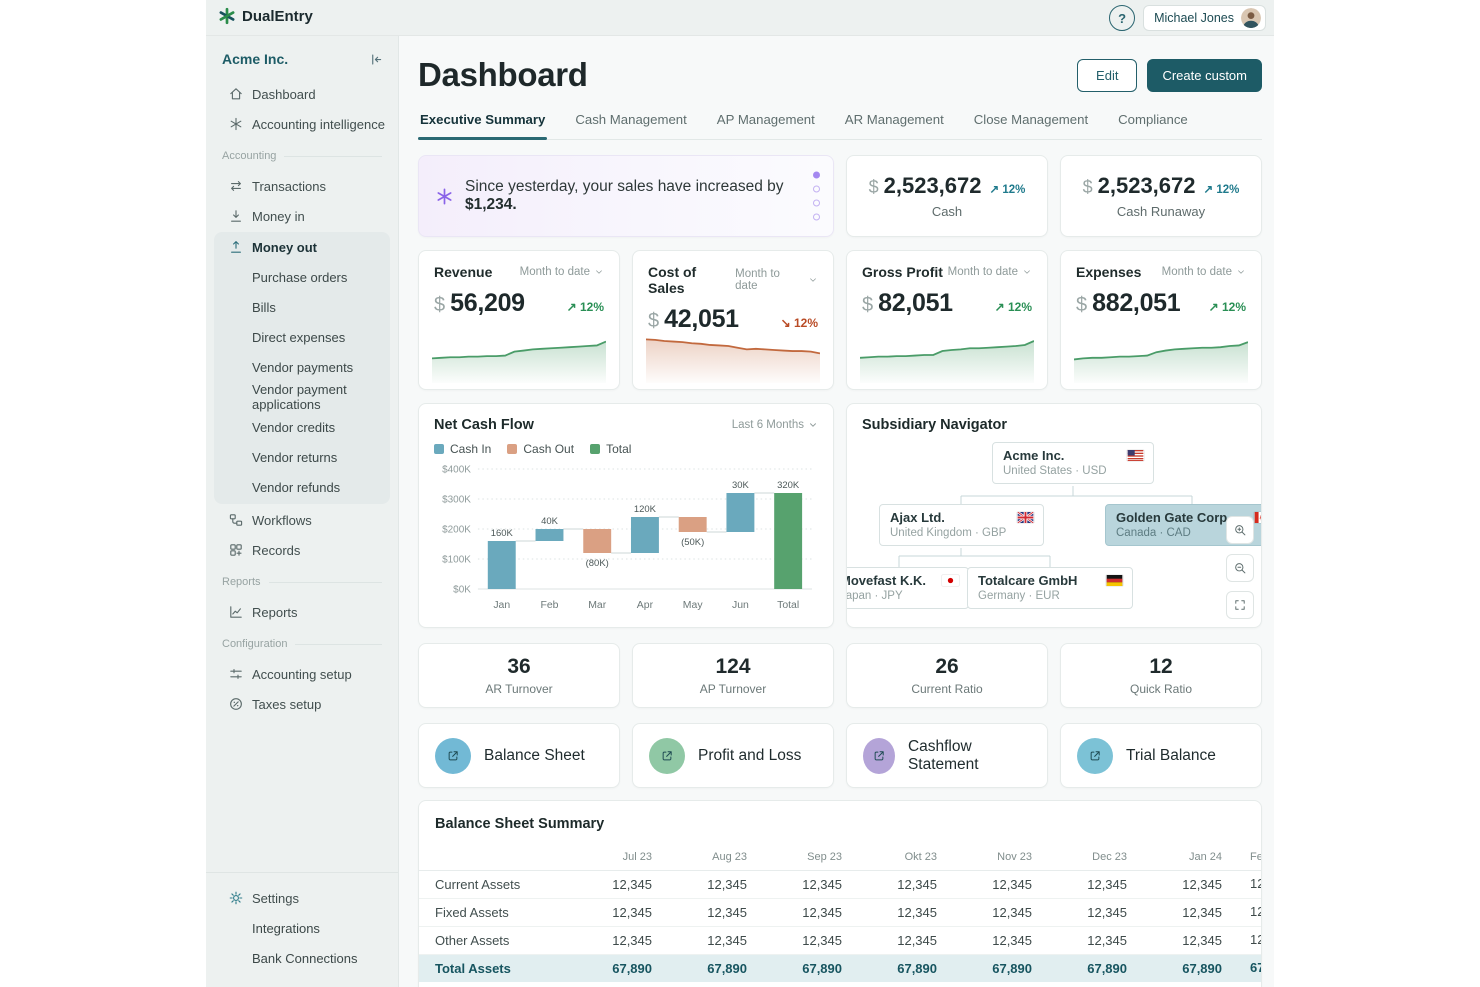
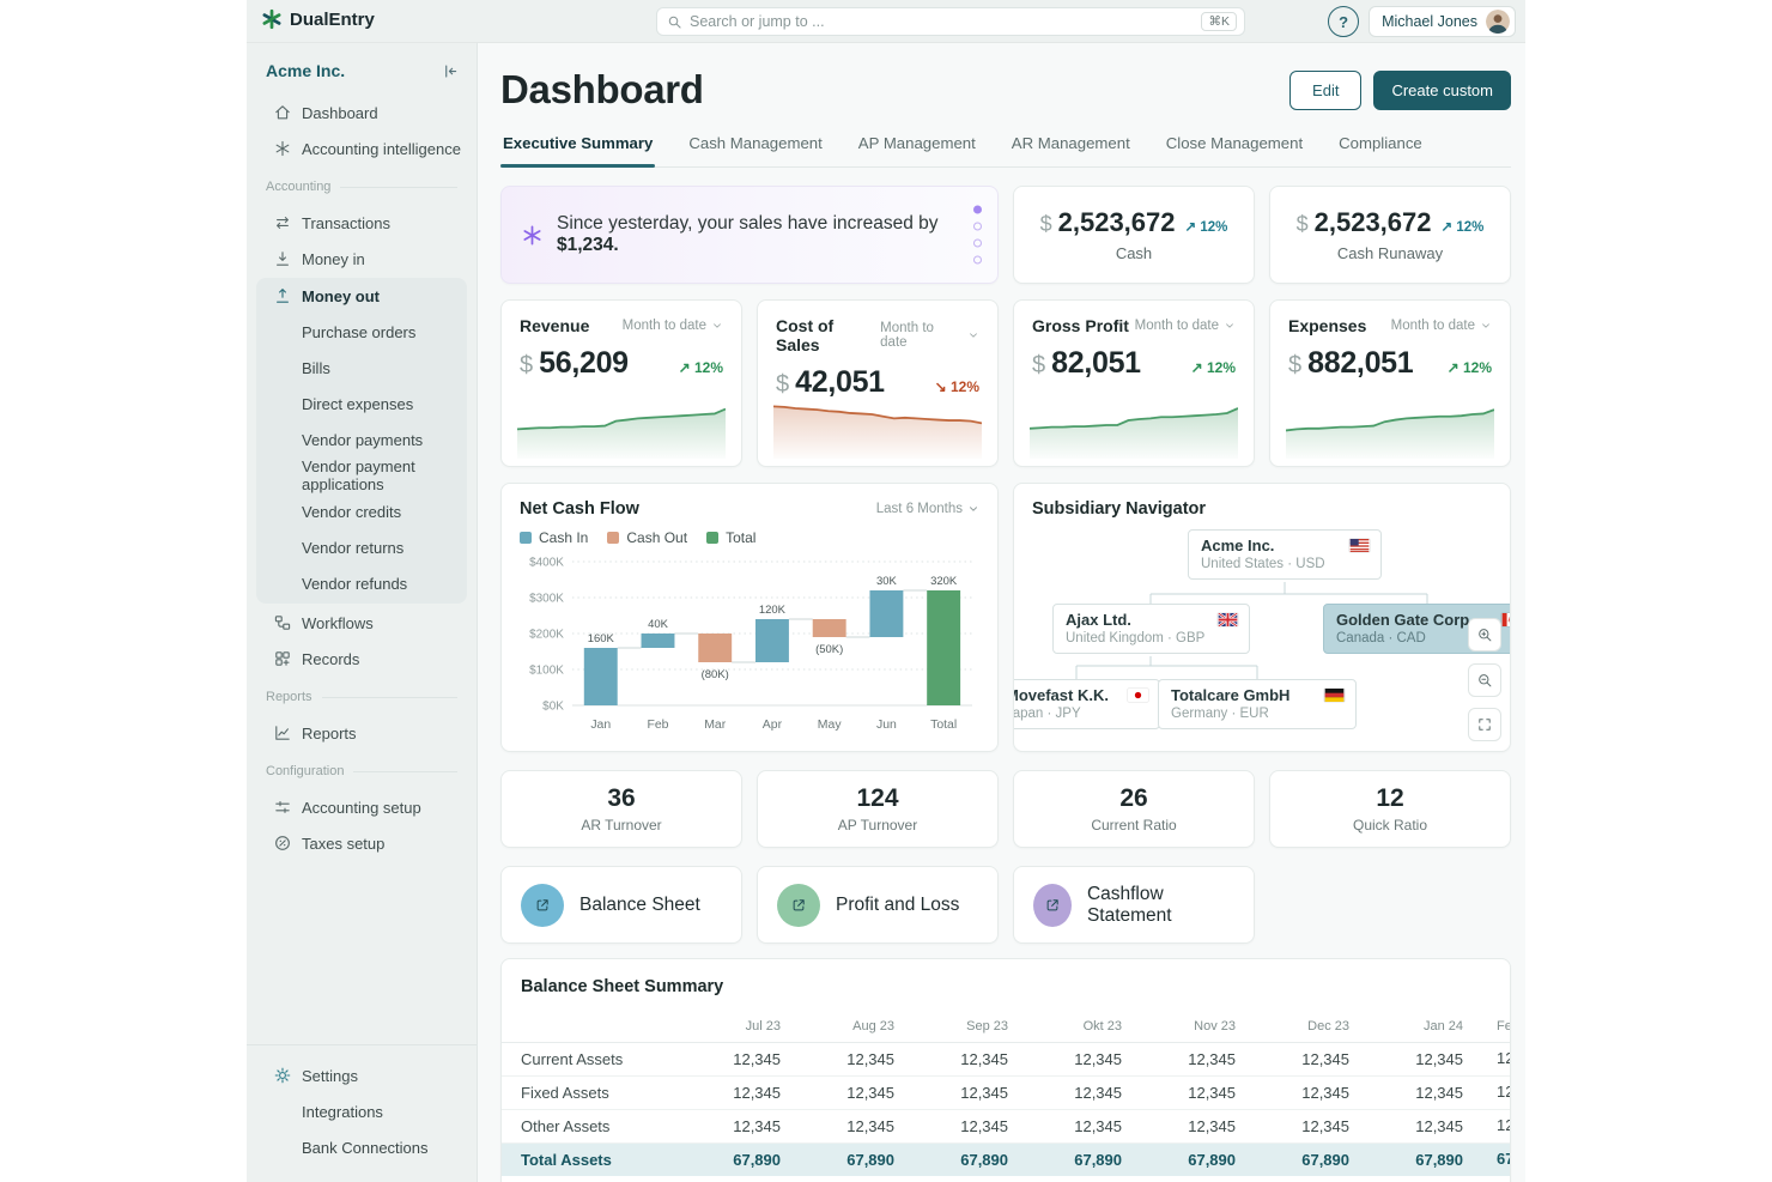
  DualEntry
+ Search or jump to ...
+ ⌘K
  ?
  Michael Jones
  Acme Inc.
  Dashboard
  Accounting intelligence
  Accounting
  Transactions
  Money in
  Money out
  Purchase orders
  Bills
  Direct expenses
  Vendor payments
  Vendor payment applications
  Vendor credits
  Vendor returns
  Vendor refunds
  Workflows
  Records
  Reports
  Reports
  Configuration
  Accounting setup
  Taxes setup
  Settings
  Integrations
  Bank Connections
  Dashboard
  Edit
  Create custom
  Executive Summary
  Cash Management
  AP Management
  AR Management
  Close Management
  Compliance
  Since yesterday, your sales have increased by $1,234.
  $
  2,523,672
  ↗ 12%
  Cash
  $
  2,523,672
  ↗ 12%
  Cash Runaway
  Revenue
  Month to date
  $
  56,209
  ↗ 12%
  Cost of Sales
  Month to date
  $
  42,051
  ↘ 12%
  Gross Profit
  Month to date
  $
  82,051
  ↗ 12%
  Expenses
  Month to date
  $
  882,051
  ↗ 12%
  Net Cash Flow
  Last 6 Months
  Cash In
  Cash Out
  Total
  $0K
  $100K
  $200K
  $300K
  $400K
  160K
  Jan
  40K
  Feb
  (80K)
  Mar
  120K
  Apr
  (50K)
  May
  30K
  Jun
  320K
  Total
  Subsidiary Navigator
  Acme Inc.
  United States · USD
  Ajax Ltd.
  United Kingdom · GBP
  Golden Gate Corp
  Canada · CAD
  ovefast K.K.
  apan · JPY
  Totalcare GmbH
  Germany · EUR
  36
  AR Turnover
  124
  AP Turnover
  26
  Current Ratio
  12
  Quick Ratio
  Balance Sheet
  Profit and Loss
  Cashflow Statement
- Trial Balance
  Balance Sheet Summary
  	Jul 23	Aug 23	Sep 23	Okt 23	Nov 23	Dec 23	Jan 24	Fe
  Current Assets	12,345	12,345	12,345	12,345	12,345	12,345	12,345	12
  Fixed Assets	12,345	12,345	12,345	12,345	12,345	12,345	12,345	12
  Other Assets	12,345	12,345	12,345	12,345	12,345	12,345	12,345	12
  Total Assets	67,890	67,890	67,890	67,890	67,890	67,890	67,890	67
